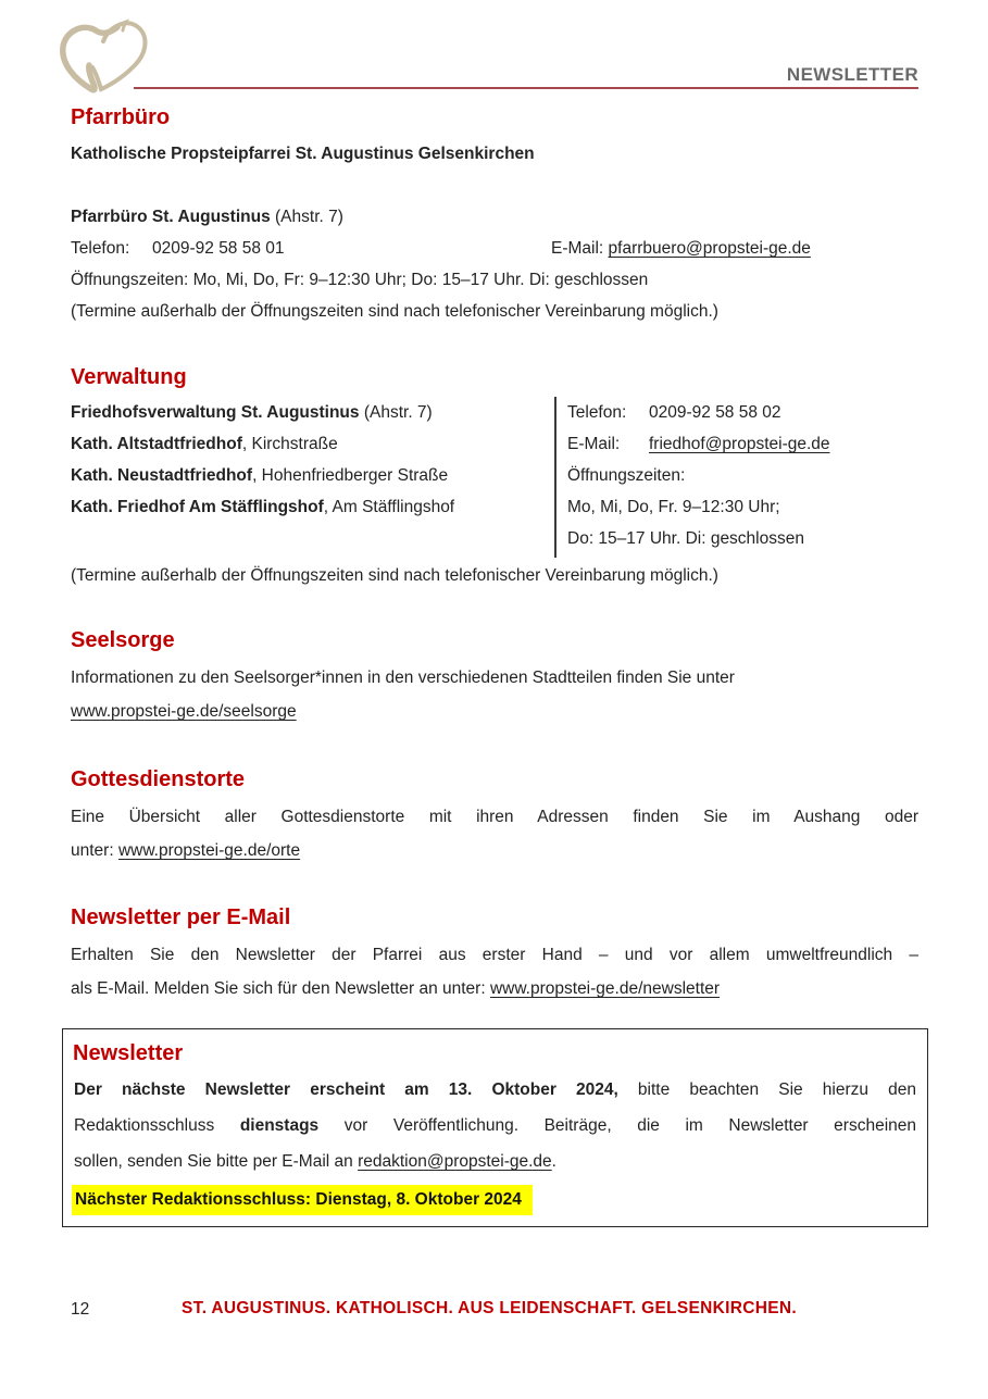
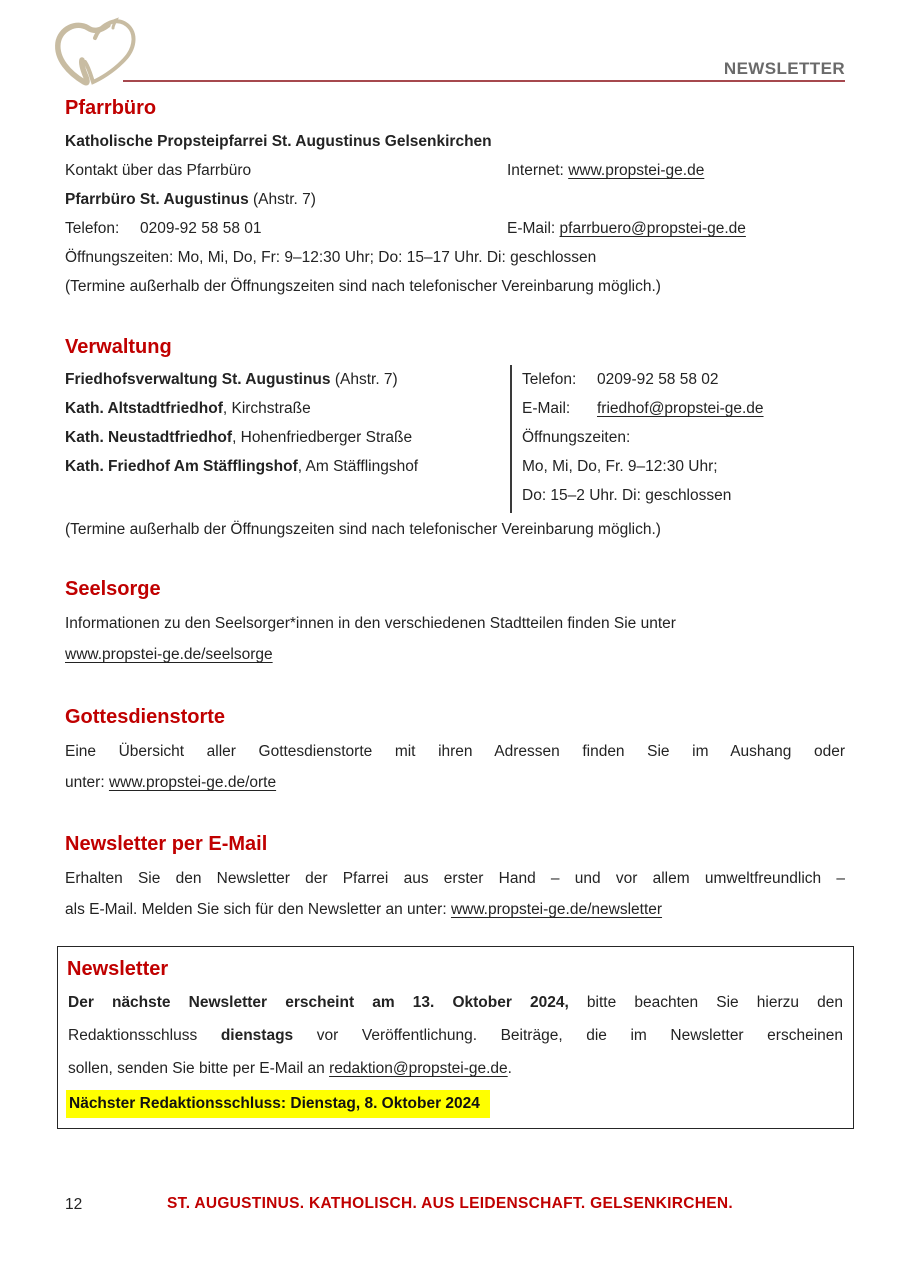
  NEWSLETTER
  Pfarrbüro
  Katholische Propsteipfarrei St. Augustinus Gelsenkirchen
+ Kontakt über das Pfarrbüro
+ Internet: www.propstei-ge.de
  Pfarrbüro St. Augustinus (Ahstr. 7)
  Telefon: 0209-92 58 58 01
  E-Mail: pfarrbuero@propstei-ge.de
  Öffnungszeiten: Mo, Mi, Do, Fr: 9–12:30 Uhr; Do: 15–17 Uhr. Di: geschlossen
  (Termine außerhalb der Öffnungszeiten sind nach telefonischer Vereinbarung möglich.)
  Verwaltung
  Friedhofsverwaltung St. Augustinus (Ahstr. 7)
  Kath. Altstadtfriedhof, Kirchstraße
  Kath. Neustadtfriedhof, Hohenfriedberger Straße
  Kath. Friedhof Am Stäfflingshof, Am Stäfflingshof
  Telefon: 0209-92 58 58 02
  E-Mail: friedhof@propstei-ge.de
  Öffnungszeiten:
  Mo, Mi, Do, Fr. 9–12:30 Uhr;
- Do: 15–17 Uhr. Di: geschlossen
+ Do: 15–2 Uhr. Di: geschlossen
  (Termine außerhalb der Öffnungszeiten sind nach telefonischer Vereinbarung möglich.)
  Seelsorge
  Informationen zu den Seelsorger*innen in den verschiedenen Stadtteilen finden Sie unter
  www.propstei-ge.de/seelsorge
  Gottesdienstorte
  Eine Übersicht aller Gottesdienstorte mit ihren Adressen finden Sie im Aushang oder
  unter: www.propstei-ge.de/orte
  Newsletter per E-Mail
  Erhalten Sie den Newsletter der Pfarrei aus erster Hand – und vor allem umweltfreundlich –
  als E-Mail. Melden Sie sich für den Newsletter an unter: www.propstei-ge.de/newsletter
  Newsletter
  Der nächste Newsletter erscheint am 13. Oktober 2024, bitte beachten Sie hierzu den
  Redaktionsschluss dienstags vor Veröffentlichung. Beiträge, die im Newsletter erscheinen
  sollen, senden Sie bitte per E-Mail an redaktion@propstei-ge.de.
  Nächster Redaktionsschluss: Dienstag, 8. Oktober 2024
  12
  ST. AUGUSTINUS. KATHOLISCH. AUS LEIDENSCHAFT. GELSENKIRCHEN.
